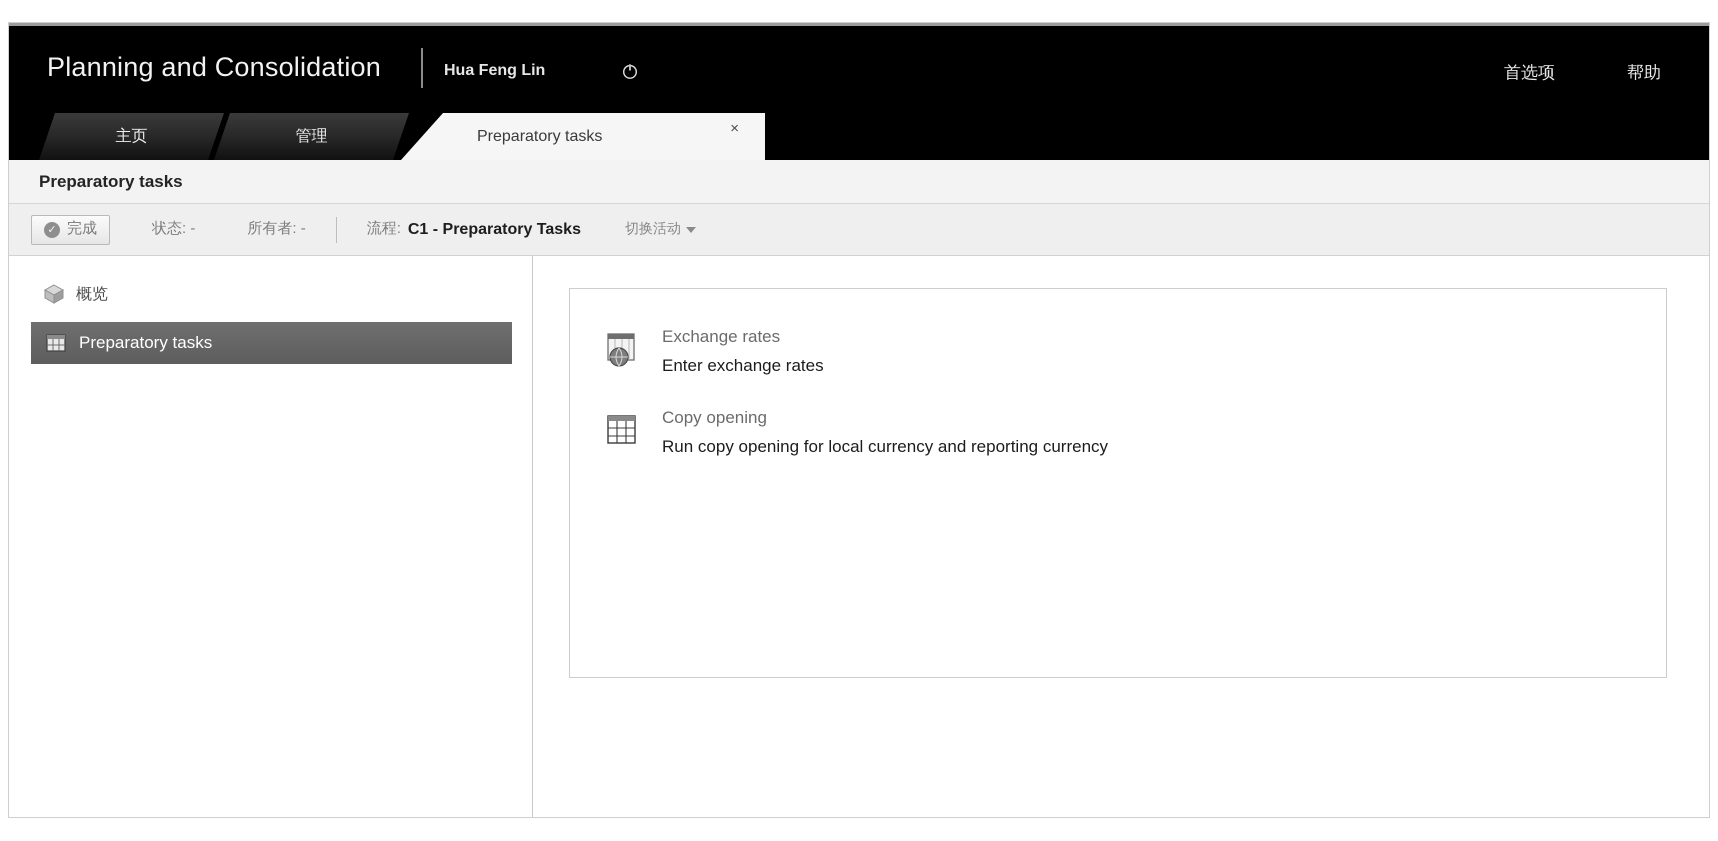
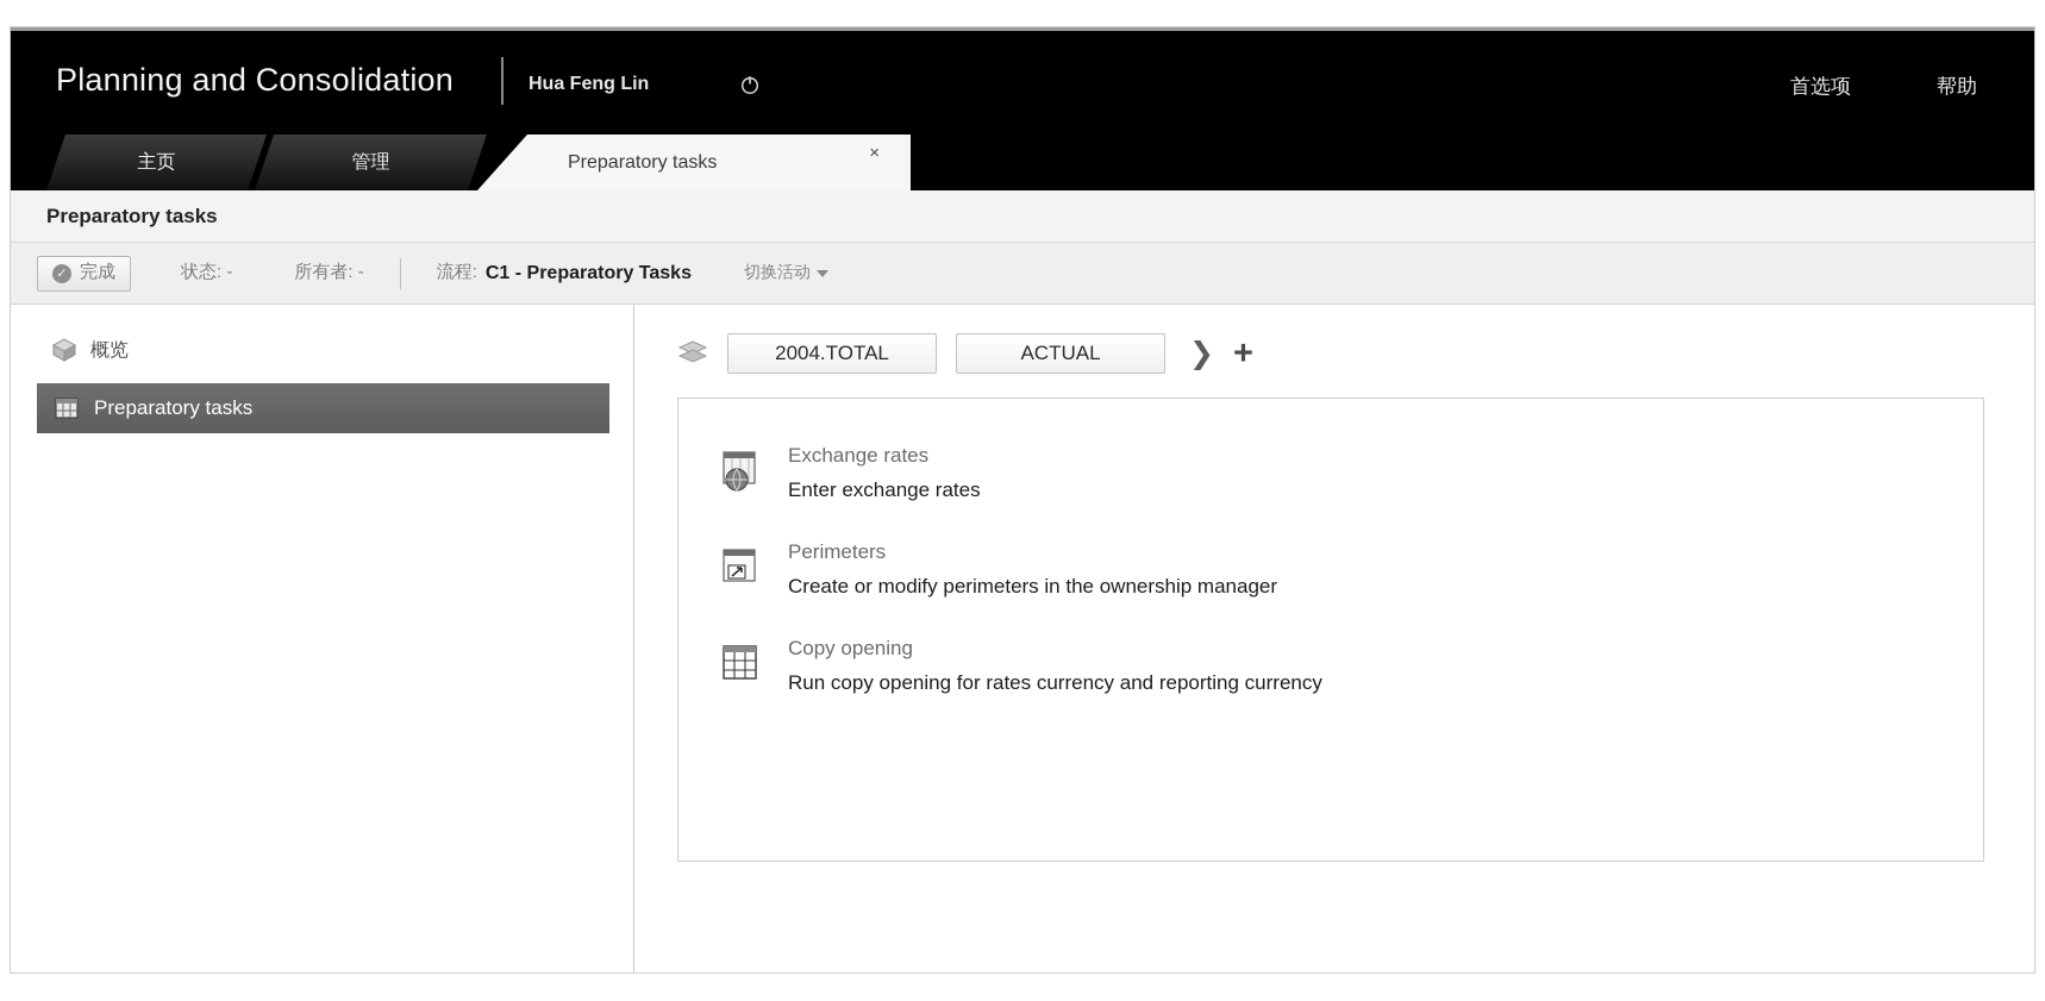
  Planning and Consolidation
  Hua Feng Lin
  首选项
  帮助
  主页
  管理
  Preparatory tasks
  ×
  Preparatory tasks
  ✓
  完成
  状态: -
  所有者: -
  流程:
  C1 - Preparatory Tasks
  切换活动
  概览
  Preparatory tasks
+ 2004.TOTAL
+ ACTUAL
+ ❯
+ +
  Exchange rates
  Enter exchange rates
+ Perimeters
+ Create or modify perimeters in the ownership manager
  Copy opening
- Run copy opening for local currency and reporting currency
+ Run copy opening for rates currency and reporting currency
